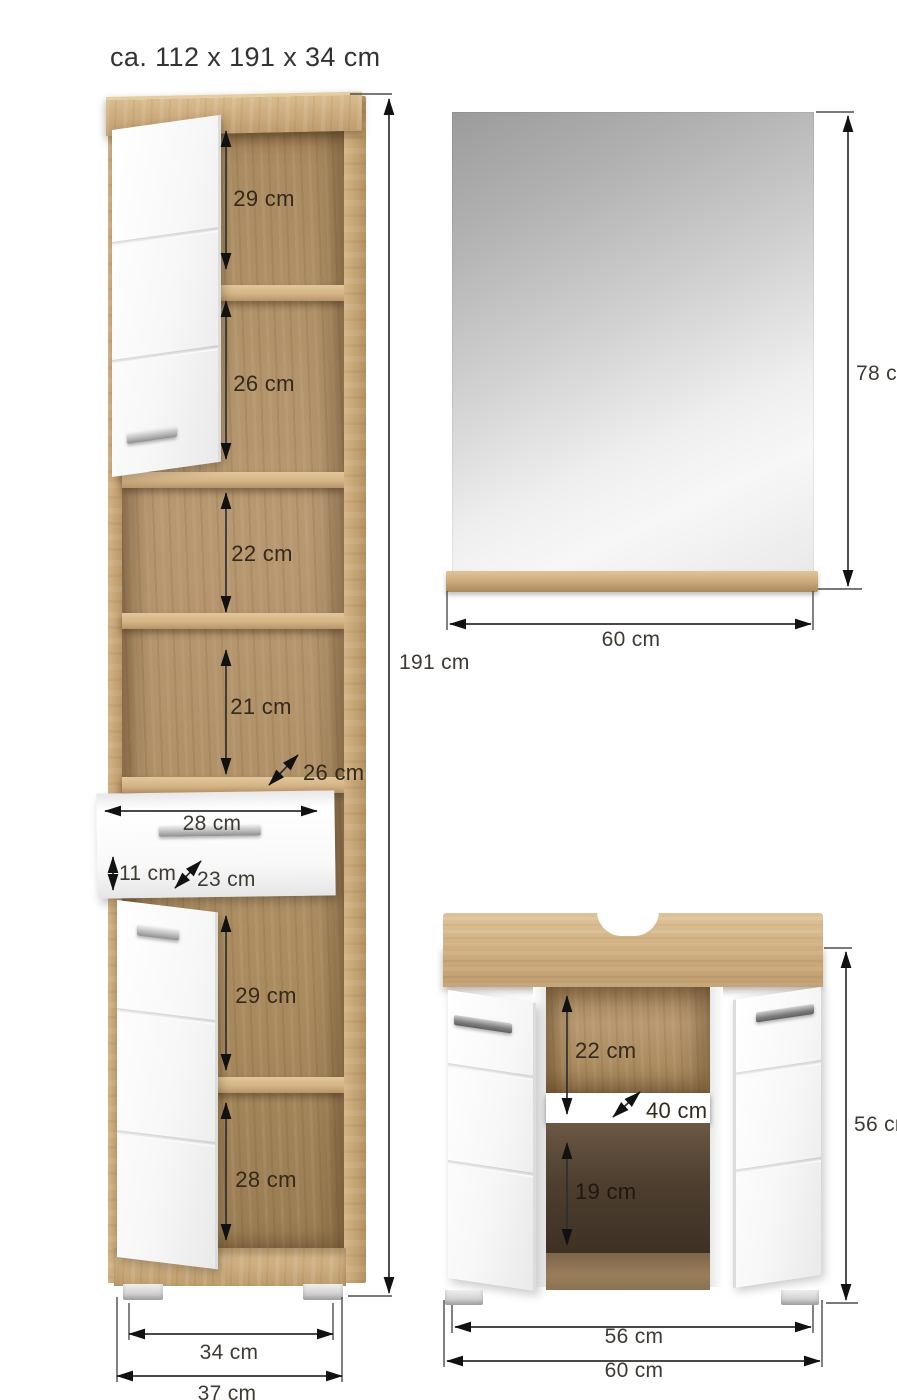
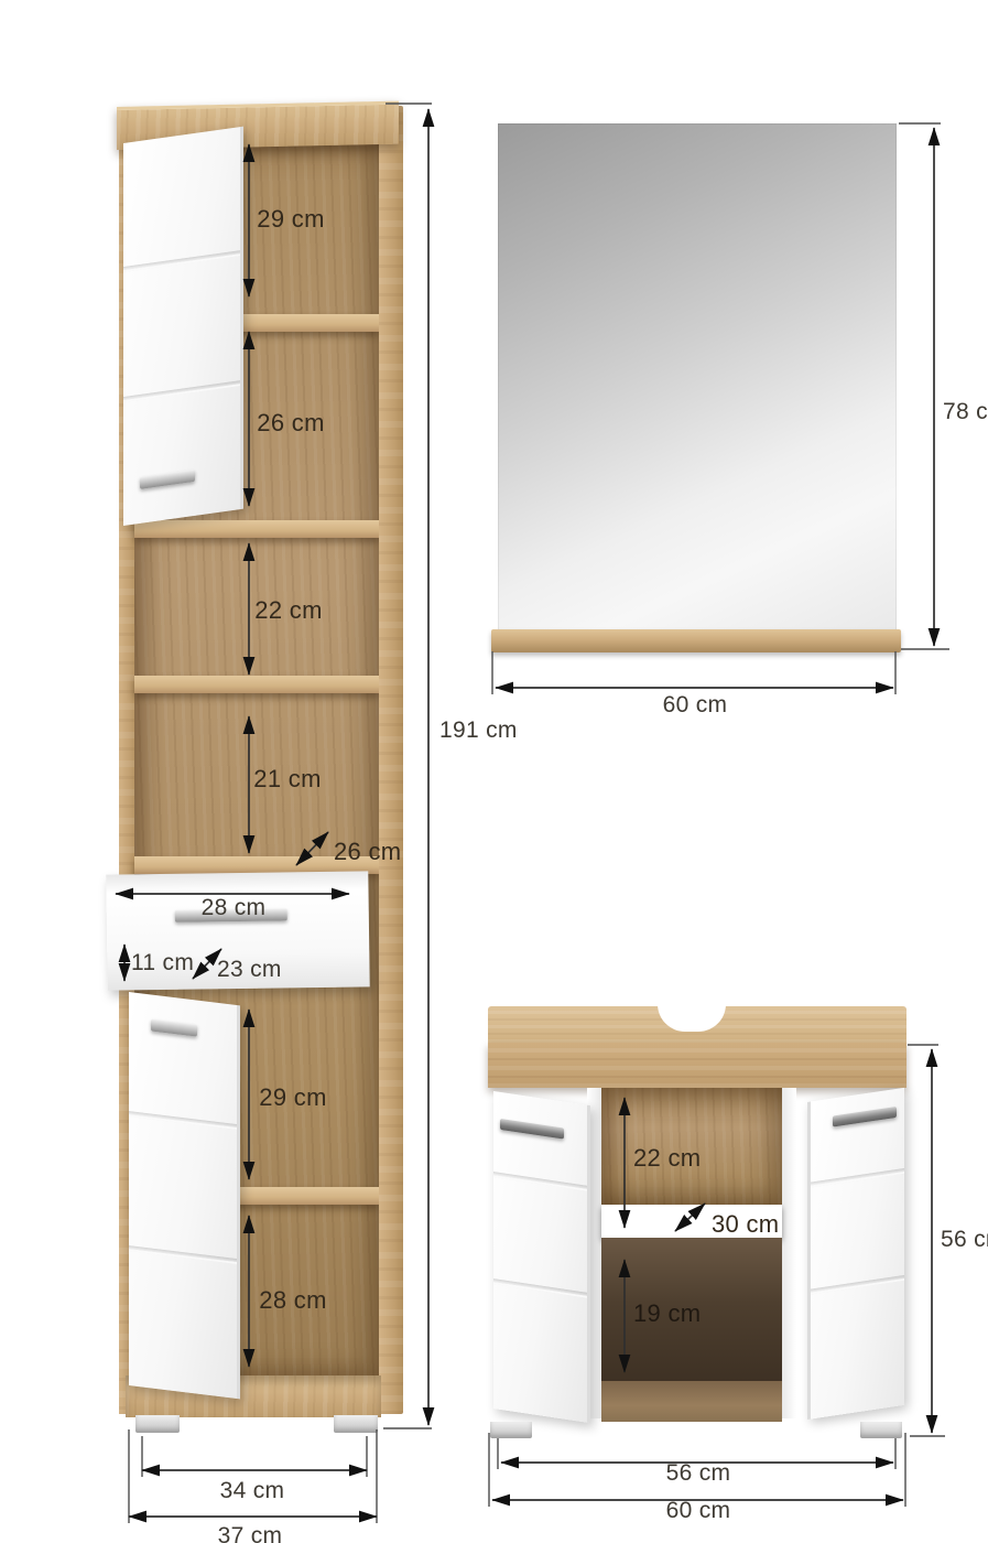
- ca. 112 x 191 x 34 cm
  29 cm
  26 cm
  22 cm
  21 cm
  26 cm
  28 cm
  11 cm
  23 cm
  29 cm
  28 cm
  191 cm
  34 cm
  37 cm
  78 c
  60 cm
  22 cm
- 40 cm
+ 30 cm
  19 cm
  56 c
  56 cm
  60 cm
